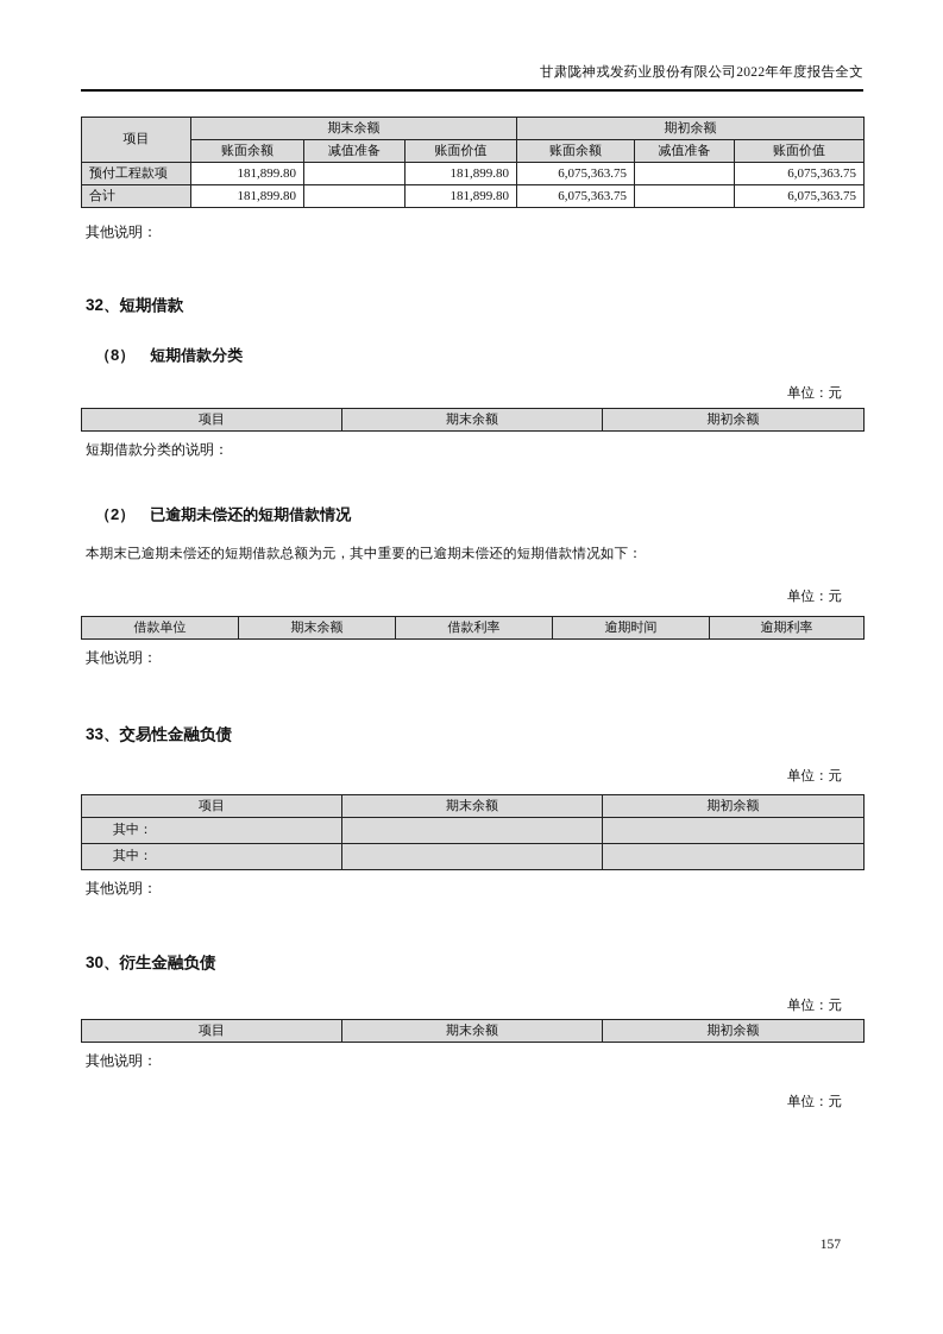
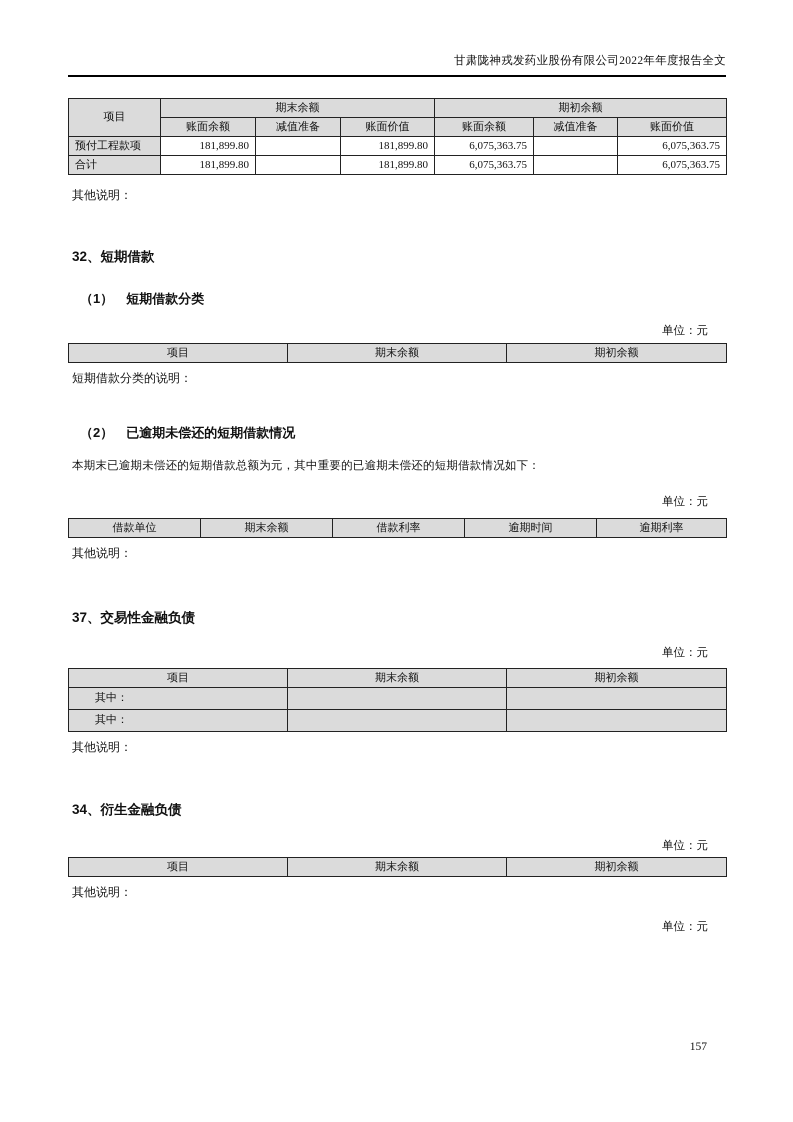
  甘肃陇神戎发药业股份有限公司2022年年度报告全文
  项目	期末余额	期初余额
  账面余额	减值准备	账面价值	账面余额	减值准备	账面价值
  预付工程款项	181,899.80		181,899.80	6,075,363.75		6,075,363.75
  合计	181,899.80		181,899.80	6,075,363.75		6,075,363.75
  其他说明：
  32、短期借款
- （8） 短期借款分类
+ （1） 短期借款分类
  单位：元
  项目	期末余额	期初余额
  短期借款分类的说明：
  （2） 已逾期未偿还的短期借款情况
  本期末已逾期未偿还的短期借款总额为元，其中重要的已逾期未偿还的短期借款情况如下：
  单位：元
  借款单位	期末余额	借款利率	逾期时间	逾期利率
  其他说明：
- 33、交易性金融负债
+ 37、交易性金融负债
  单位：元
  项目	期末余额	期初余额
  其中：
  其中：
  其他说明：
- 30、衍生金融负债
+ 34、衍生金融负债
  单位：元
  项目	期末余额	期初余额
  其他说明：
  单位：元
  157
